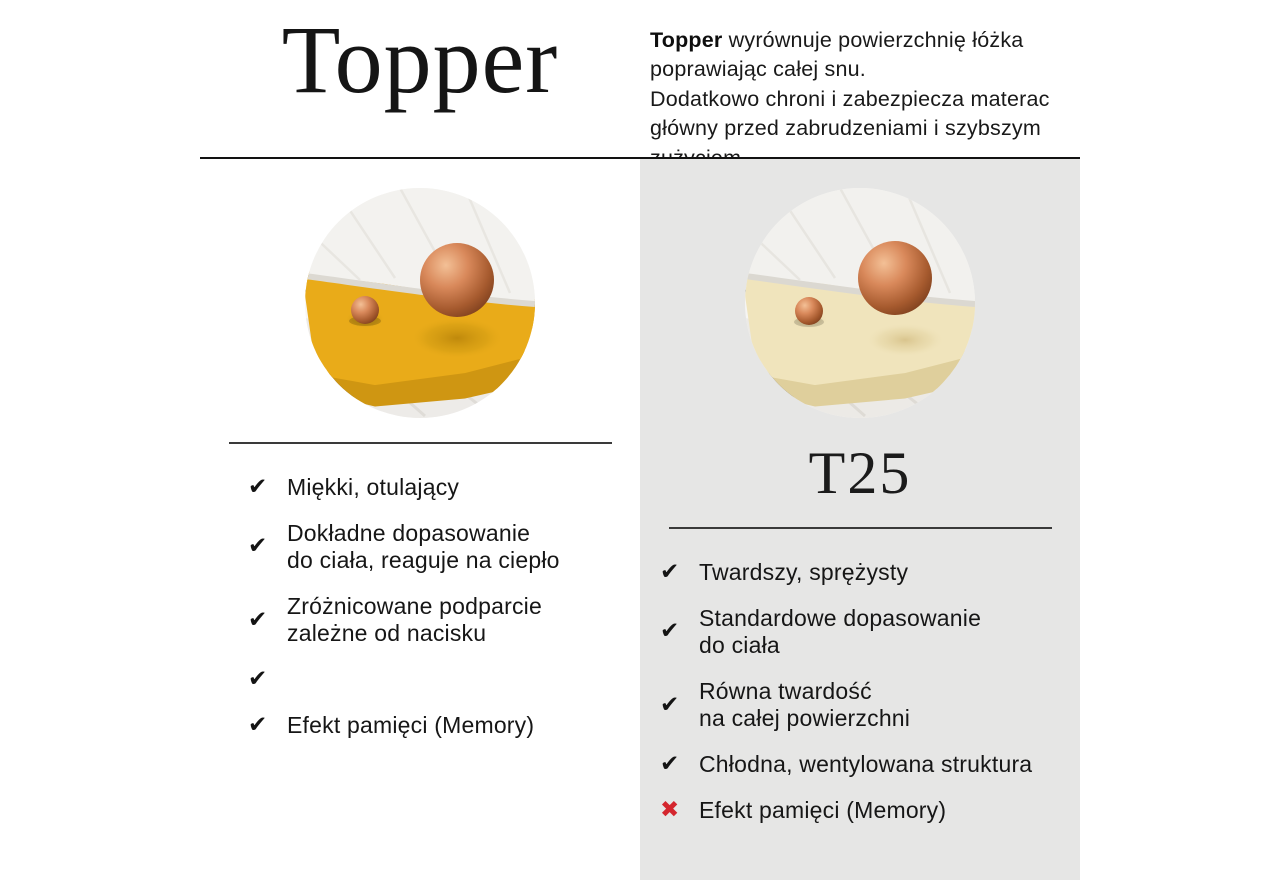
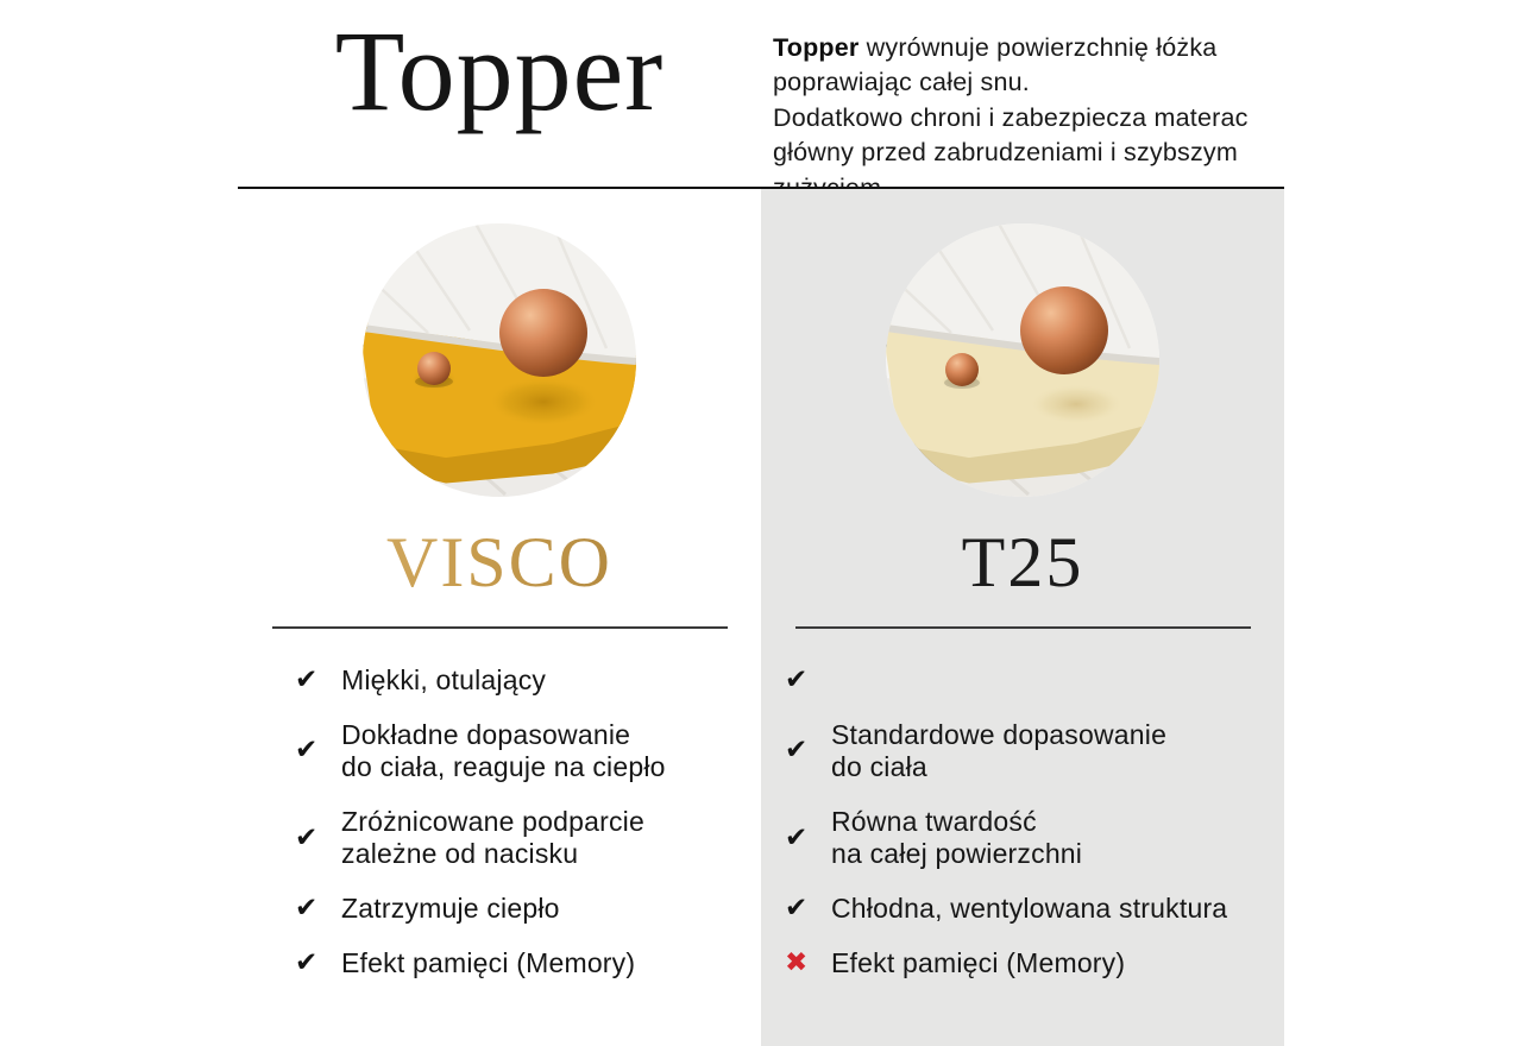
  Topper
  Topper wyrównuje powierzchnię łóżka poprawiając całej snu.
  Dodatkowo chroni i zabezpiecza materac główny przed zabrudzeniami i szybszym
+ VISCO
  ✔
  Miękki, otulający
  ✔
  Dokładne dopasowanie
  do ciała, reaguje na ciepło
  ✔
  Zróżnicowane podparcie
  zależne od nacisku
  ✔
+ Zatrzymuje ciepło
  ✔
  Efekt pamięci (Memory)
  T25
  ✔
- Twardszy, sprężysty
  ✔
  Standardowe dopasowanie
  do ciała
  ✔
  Równa twardość
  na całej powierzchni
  ✔
  Chłodna, wentylowana struktura
  ✖
  Efekt pamięci (Memory)
